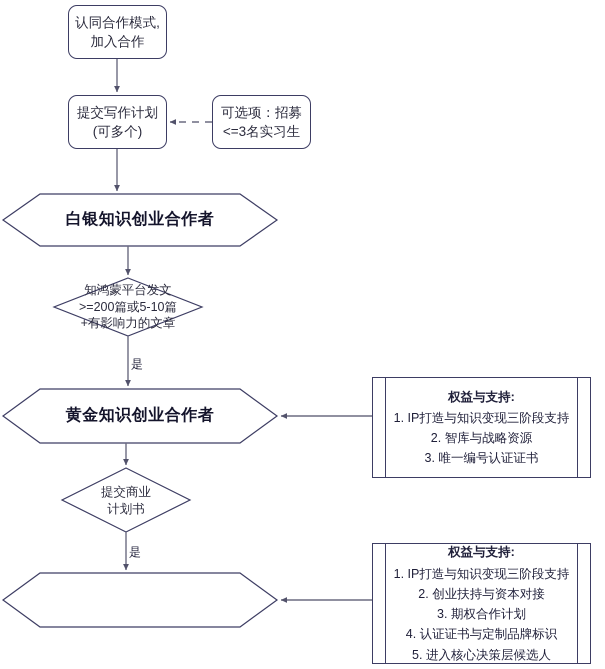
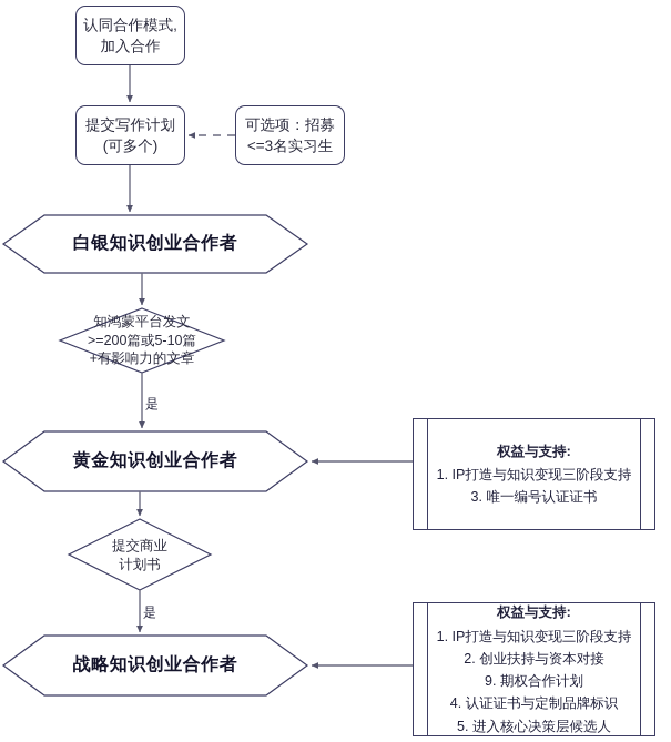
  认同合作模式,
  加入合作
  提交写作计划
  (可多个)
  可选项：招募
  <=3名实习生
  白银知识创业合作者
  知鸿蒙平台发文
  >=200篇或5-10篇
  +有影响力的文章
  是
  黄金知识创业合作者
  提交商业
  计划书
  是
+ 战略知识创业合作者
  权益与支持:
  1. IP打造与知识变现三阶段支持
- 2. 智库与战略资源
  3. 唯一编号认证证书
  权益与支持:
  1. IP打造与知识变现三阶段支持
  2. 创业扶持与资本对接
- 3. 期权合作计划
+ 9. 期权合作计划
  4. 认证证书与定制品牌标识
  5. 进入核心决策层候选人
